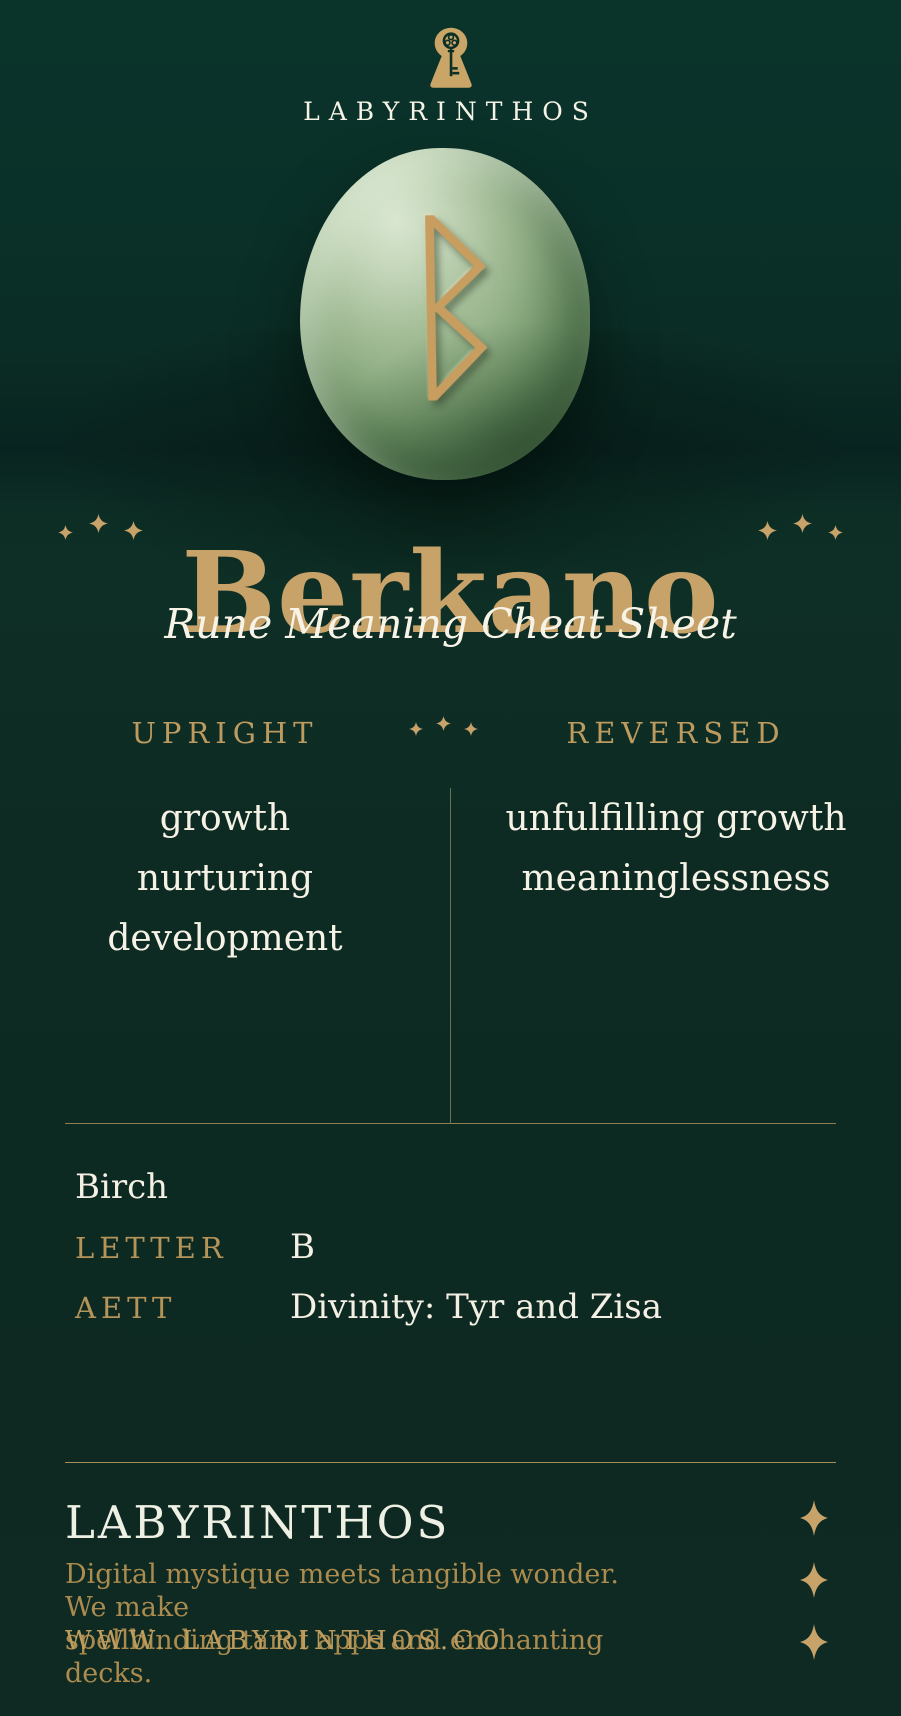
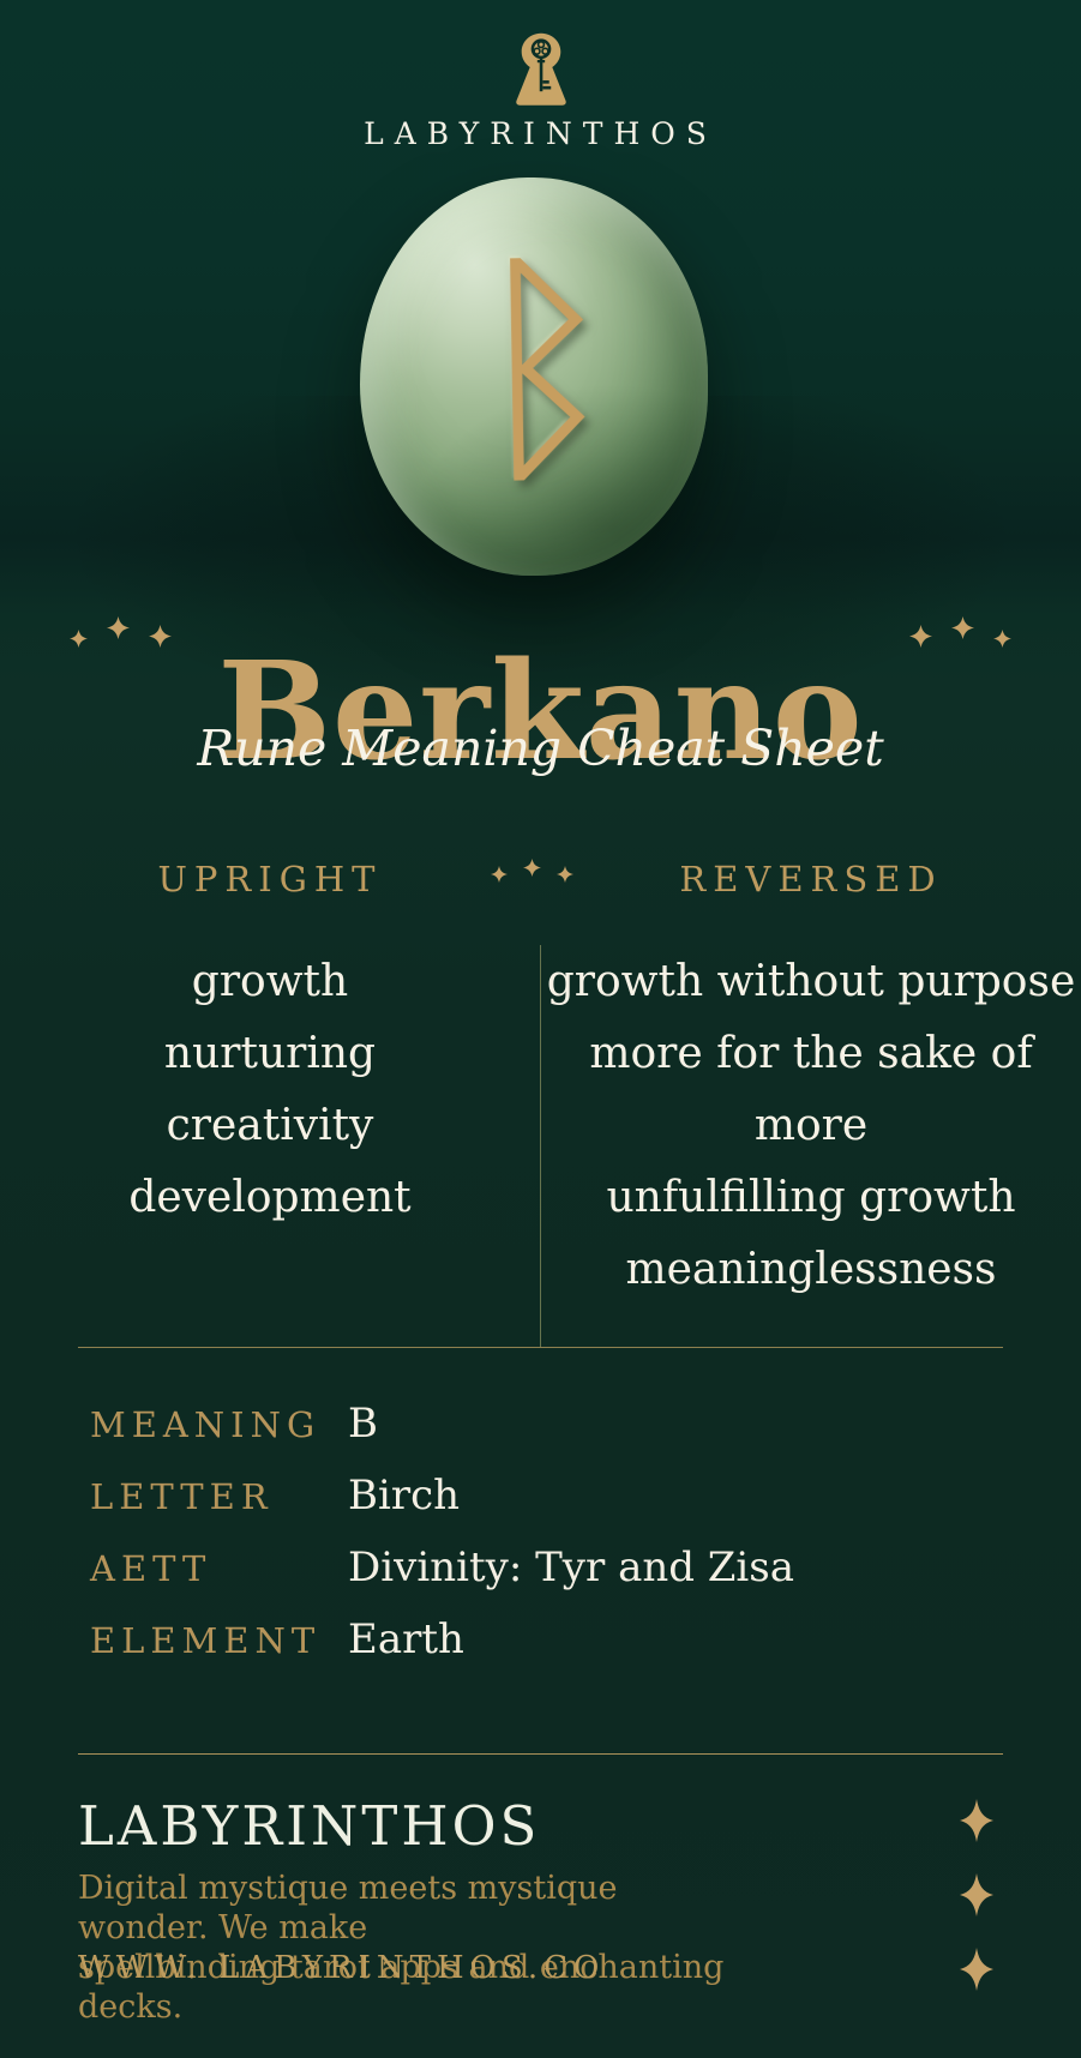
  LABYRINTHOS
  ᛒ
  Berkano
  Rune Meaning Cheat Sheet
  UPRIGHT
  REVERSED
  growth
  nurturing
+ creativity
  development
+ growth without purpose
+ more for the sake of more
  unfulfilling growth
  meaninglessness
+ MEANING
- Birch
+ B
  LETTER
- B
+ Birch
  AETT
  Divinity: Tyr and Zisa
+ ELEMENT
+ Earth
  LABYRINTHOS
- Digital mystique meets tangible wonder. We make
+ Digital mystique meets mystique wonder. We make
  spellbinding tarot apps and enchanting decks.
  WWW. LABYRINTHOS.CO
